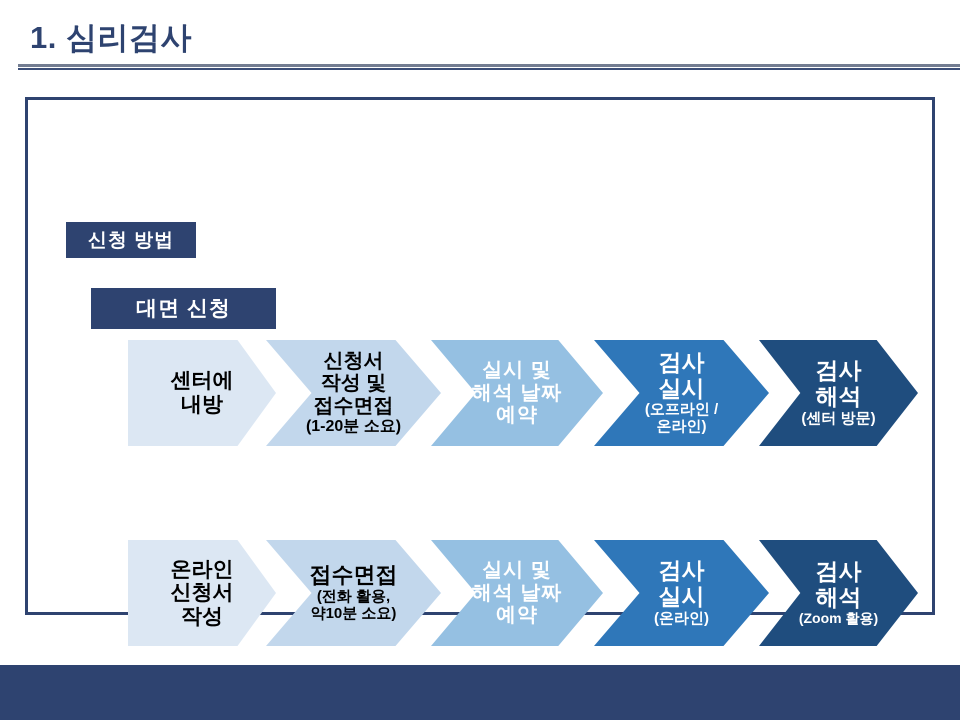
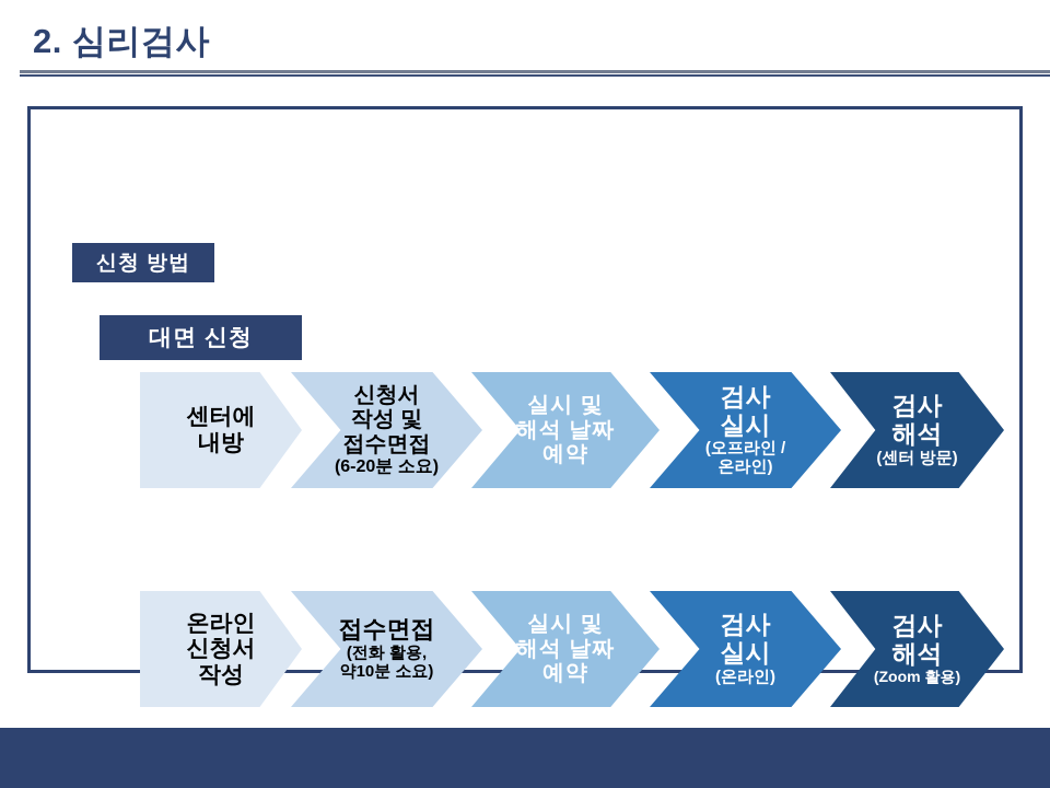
- 1. 심리검사
+ 2. 심리검사
  신청 방법
  대면 신청
  센터에
  내방
  신청서
  작성 및
  접수면접
- (1-20분 소요)
+ (6-20분 소요)
  실시 및
  해석 날짜
  예약
  검사
  실시
  (오프라인 /
  온라인)
  검사
  해석
  (센터 방문)
  온라인
  신청서
  작성
  접수면접
  (전화 활용,
  약10분 소요)
  실시 및
  해석 날짜
  예약
  검사
  실시
  (온라인)
  검사
  해석
  (Zoom 활용)
